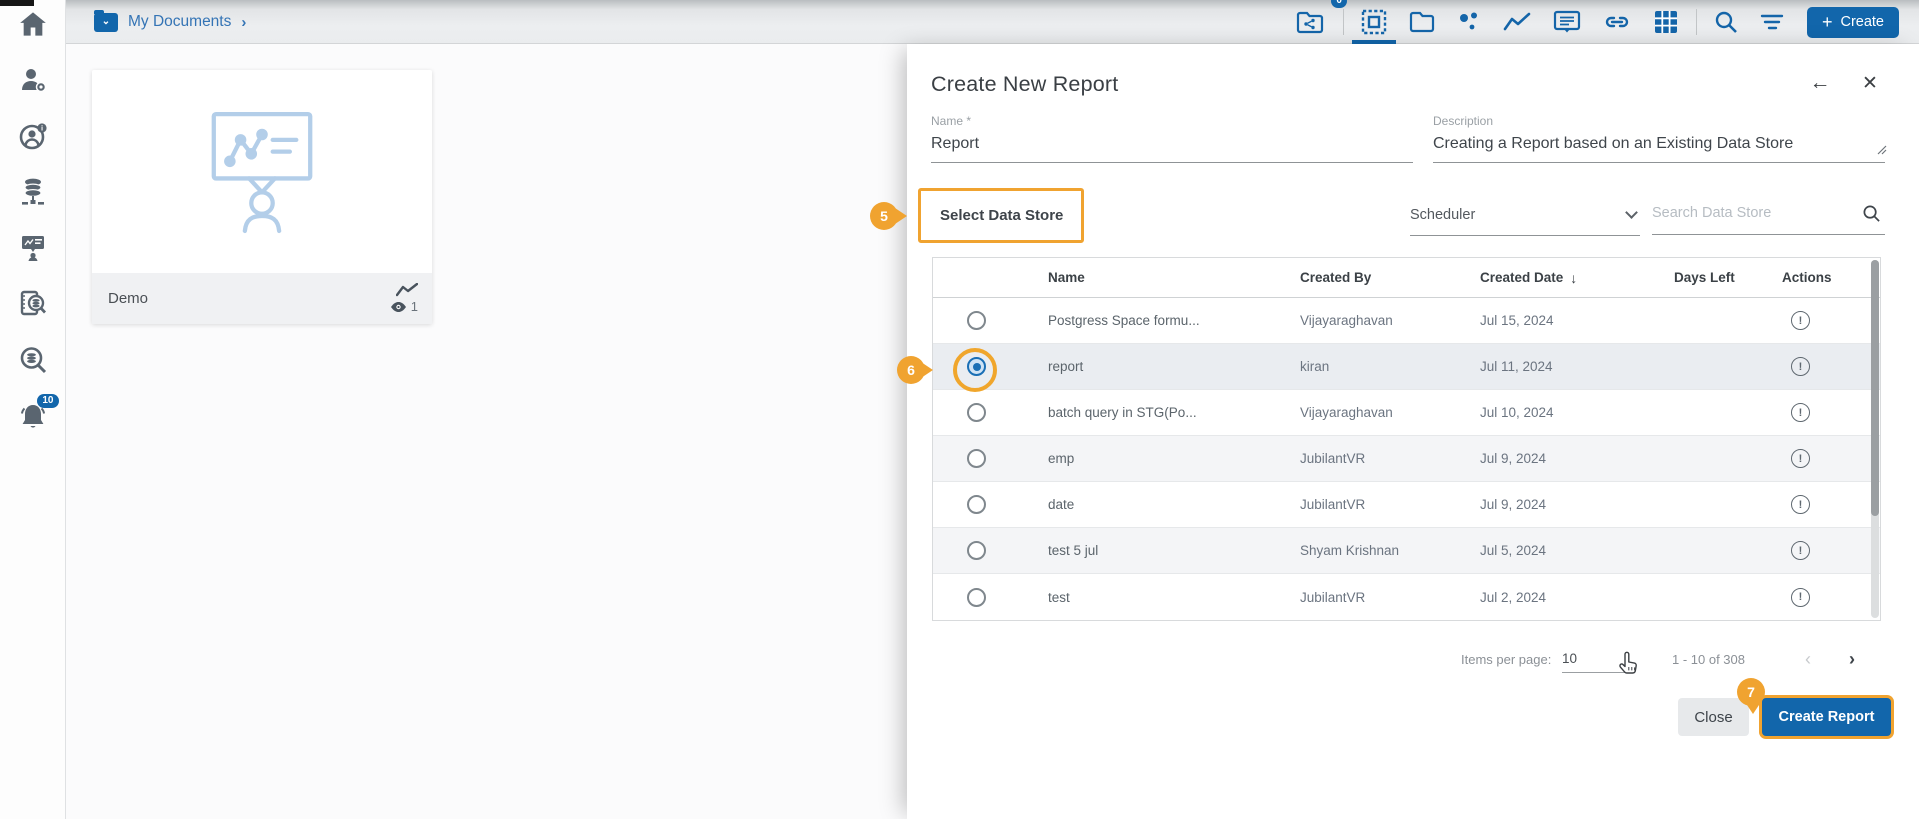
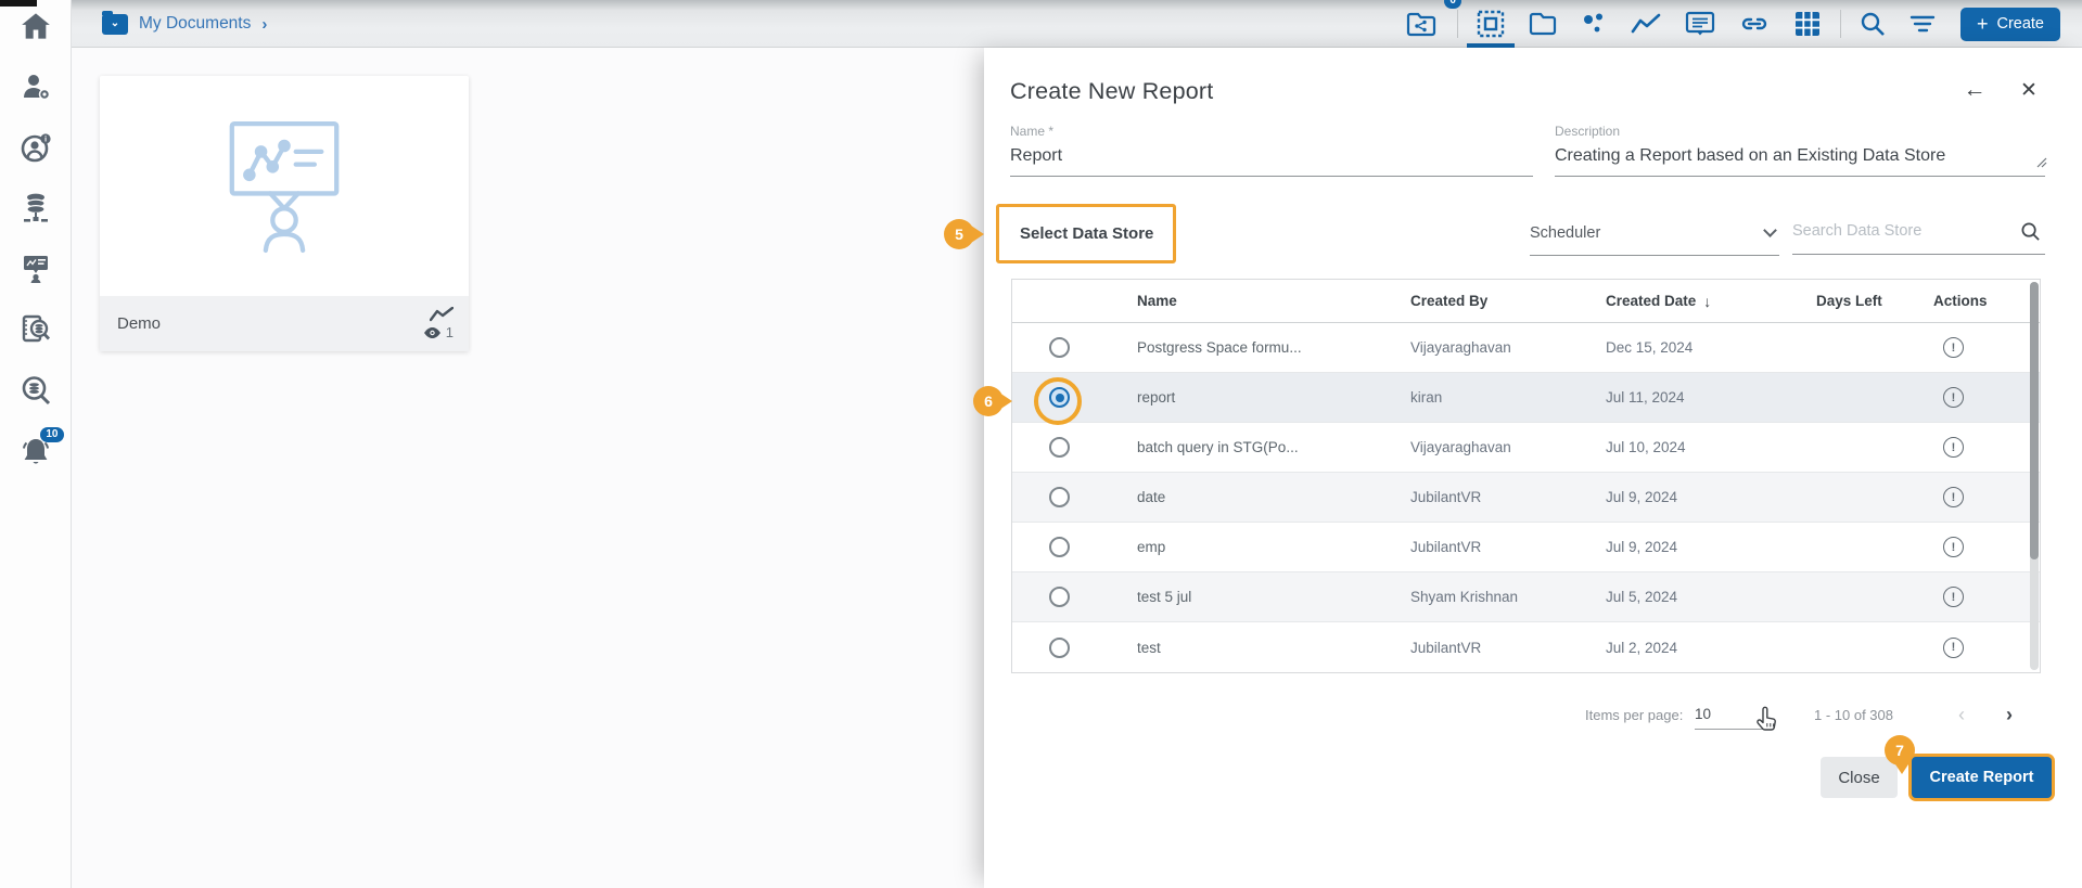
  i
  10
  ⌄
  My Documents
  ›
  0
  +
  Create
  Demo
  1
  Create New Report
  ←
  ✕
  Name *
  Report
  Description
  Creating a Report based on an Existing Data Store
  Select Data Store
  5
  Scheduler
  Search Data Store
  Name
  Created By
  Created Date
  ↓
  Days Left
  Actions
  Postgress Space formu...
  Vijayaraghavan
- Jul 15, 2024
+ Dec 15, 2024
  !
  report
  kiran
  Jul 11, 2024
  !
  batch query in STG(Po...
  Vijayaraghavan
  Jul 10, 2024
  !
- emp
+ date
  JubilantVR
  Jul 9, 2024
  !
- date
+ emp
  JubilantVR
  Jul 9, 2024
  !
  test 5 jul
  Shyam Krishnan
  Jul 5, 2024
  !
  test
  JubilantVR
  Jul 2, 2024
  !
  6
  Items per page:
  10
  1 - 10 of 308
  ‹
  ›
  Close
  Create Report
  7
